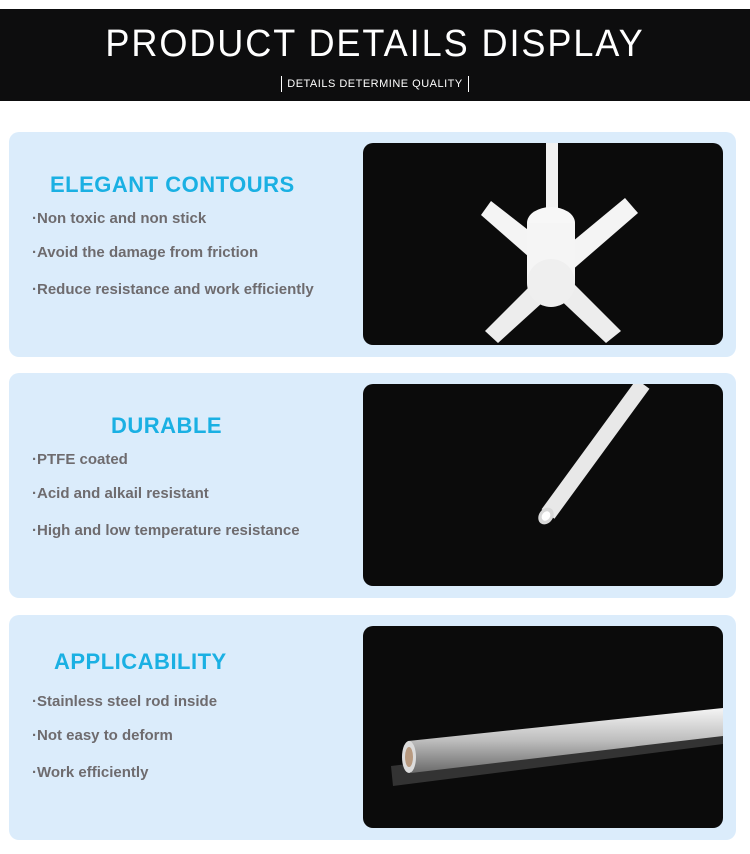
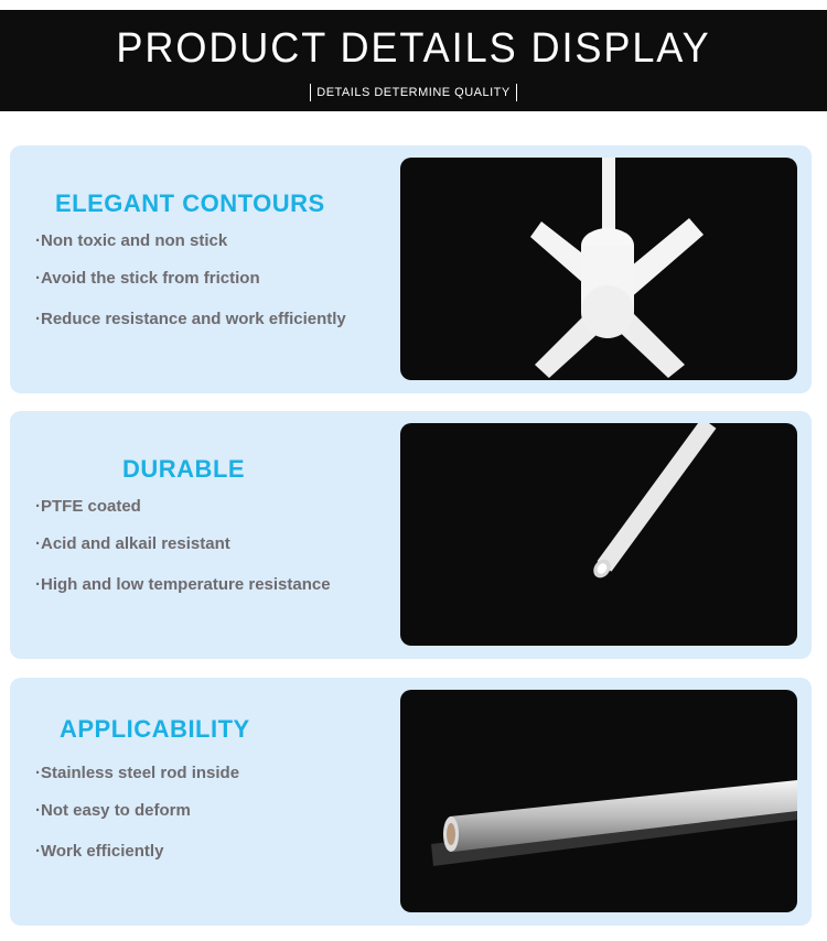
  PRODUCT DETAILS DISPLAY
  DETAILS DETERMINE QUALITY
  ELEGANT CONTOURS
  ·Non toxic and non stick
- ·Avoid the damage from friction
+ ·Avoid the stick from friction
  ·Reduce resistance and work efficiently
  DURABLE
  ·PTFE coated
  ·Acid and alkail resistant
  ·High and low temperature resistance
  APPLICABILITY
  ·Stainless steel rod inside
  ·Not easy to deform
  ·Work efficiently
